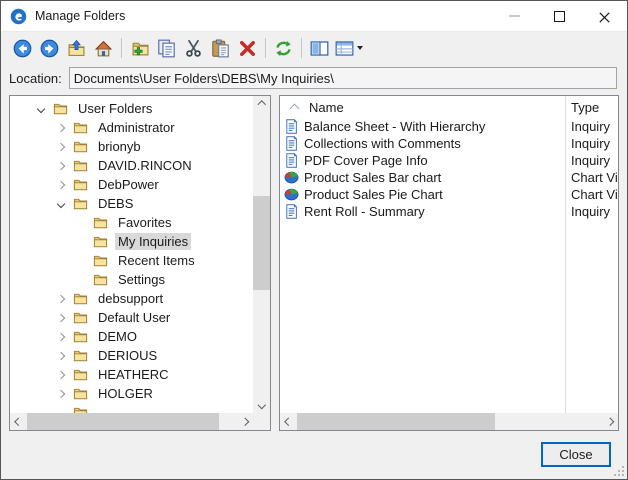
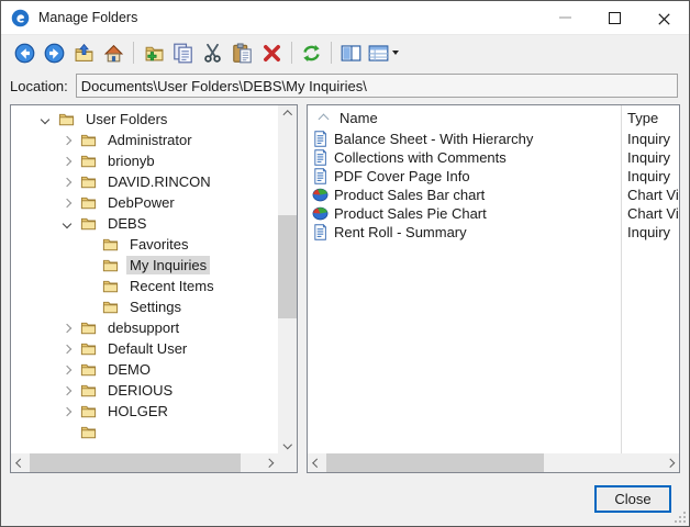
  Manage Folders
  Location:
  Documents\User Folders\DEBS\My Inquiries\
  User Folders
  Administrator
  brionyb
  DAVID.RINCON
  DebPower
  DEBS
  Favorites
  My Inquiries
  Recent Items
  Settings
  debsupport
  Default User
  DEMO
  DERIOUS
- HEATHERC
  HOLGER
  Name
  Type
  Balance Sheet - With Hierarchy
  Inquiry
  Collections with Comments
  Inquiry
  PDF Cover Page Info
  Inquiry
  Product Sales Bar chart
  Chart Vi
  Product Sales Pie Chart
  Chart Vi
  Rent Roll - Summary
  Inquiry
  Close
